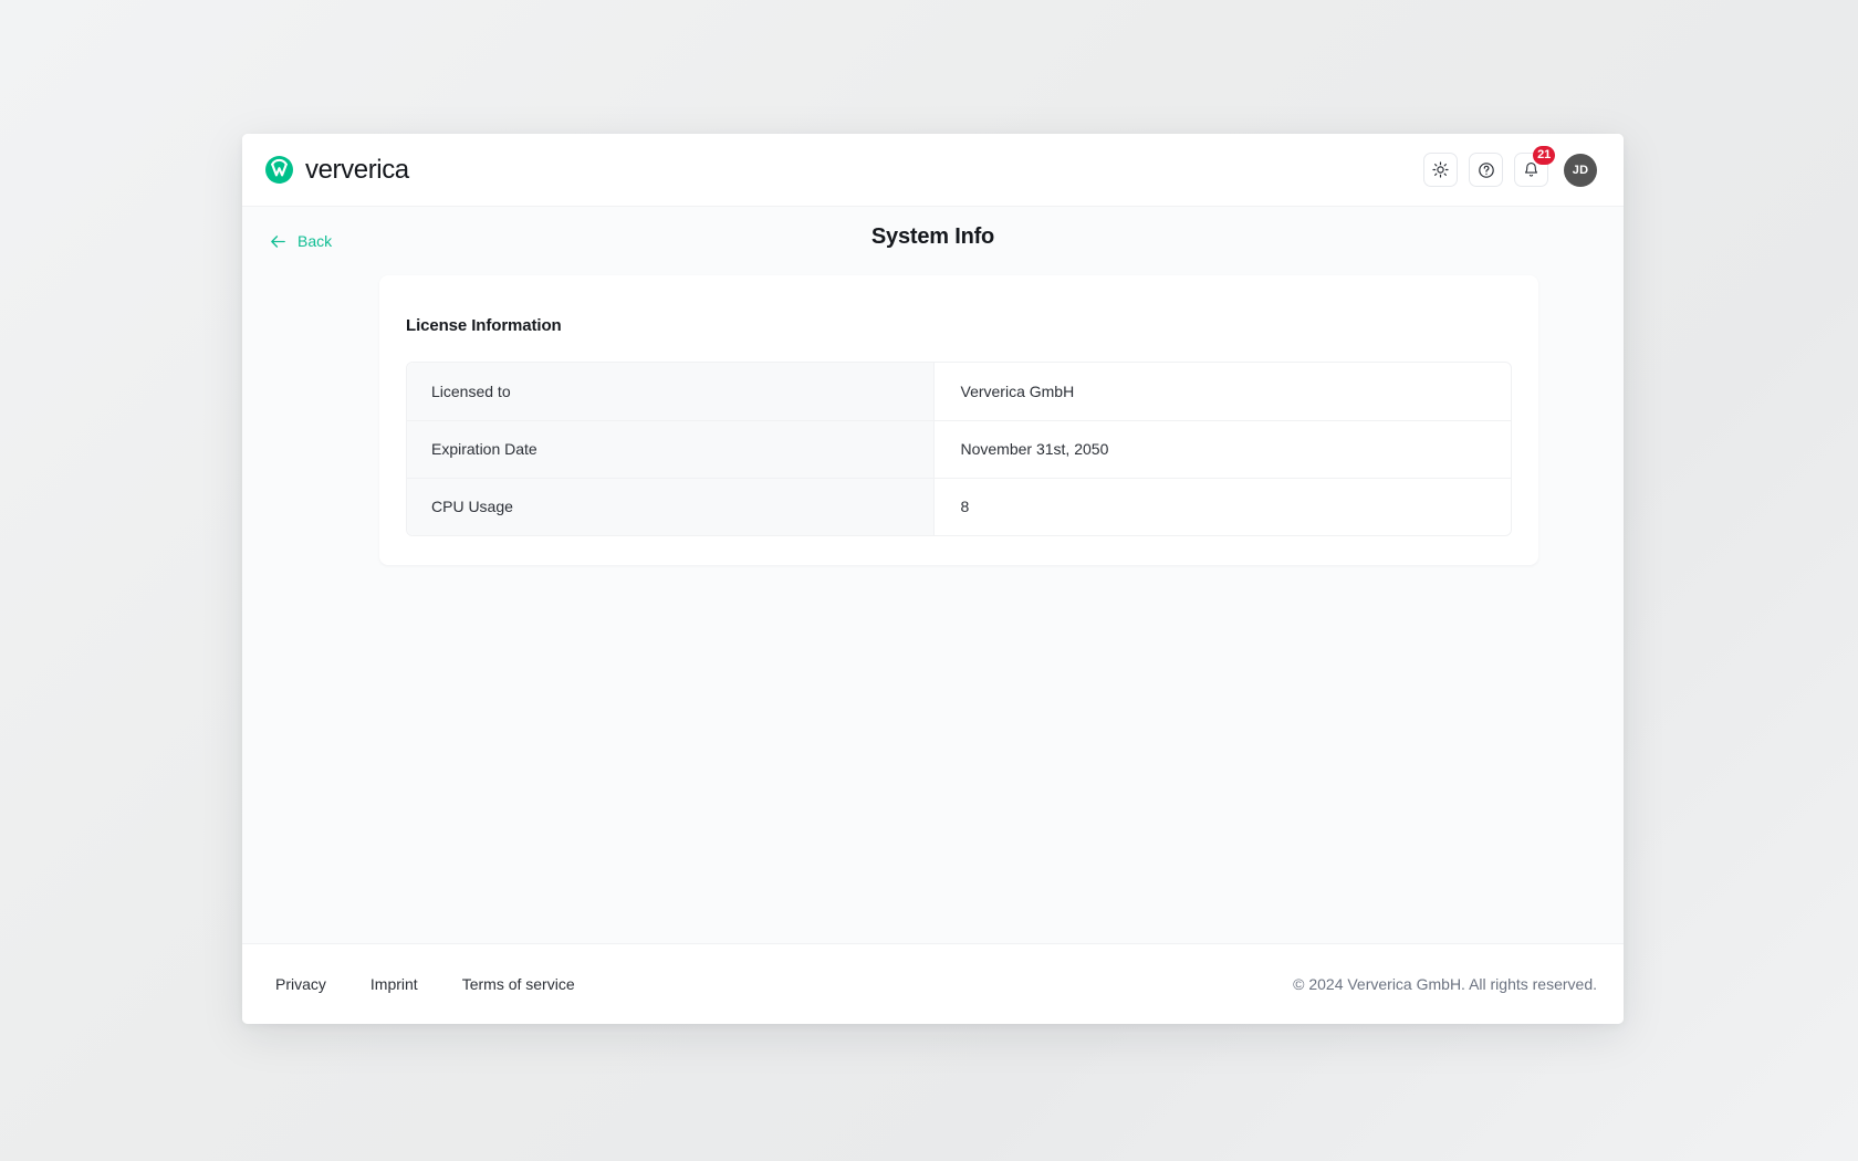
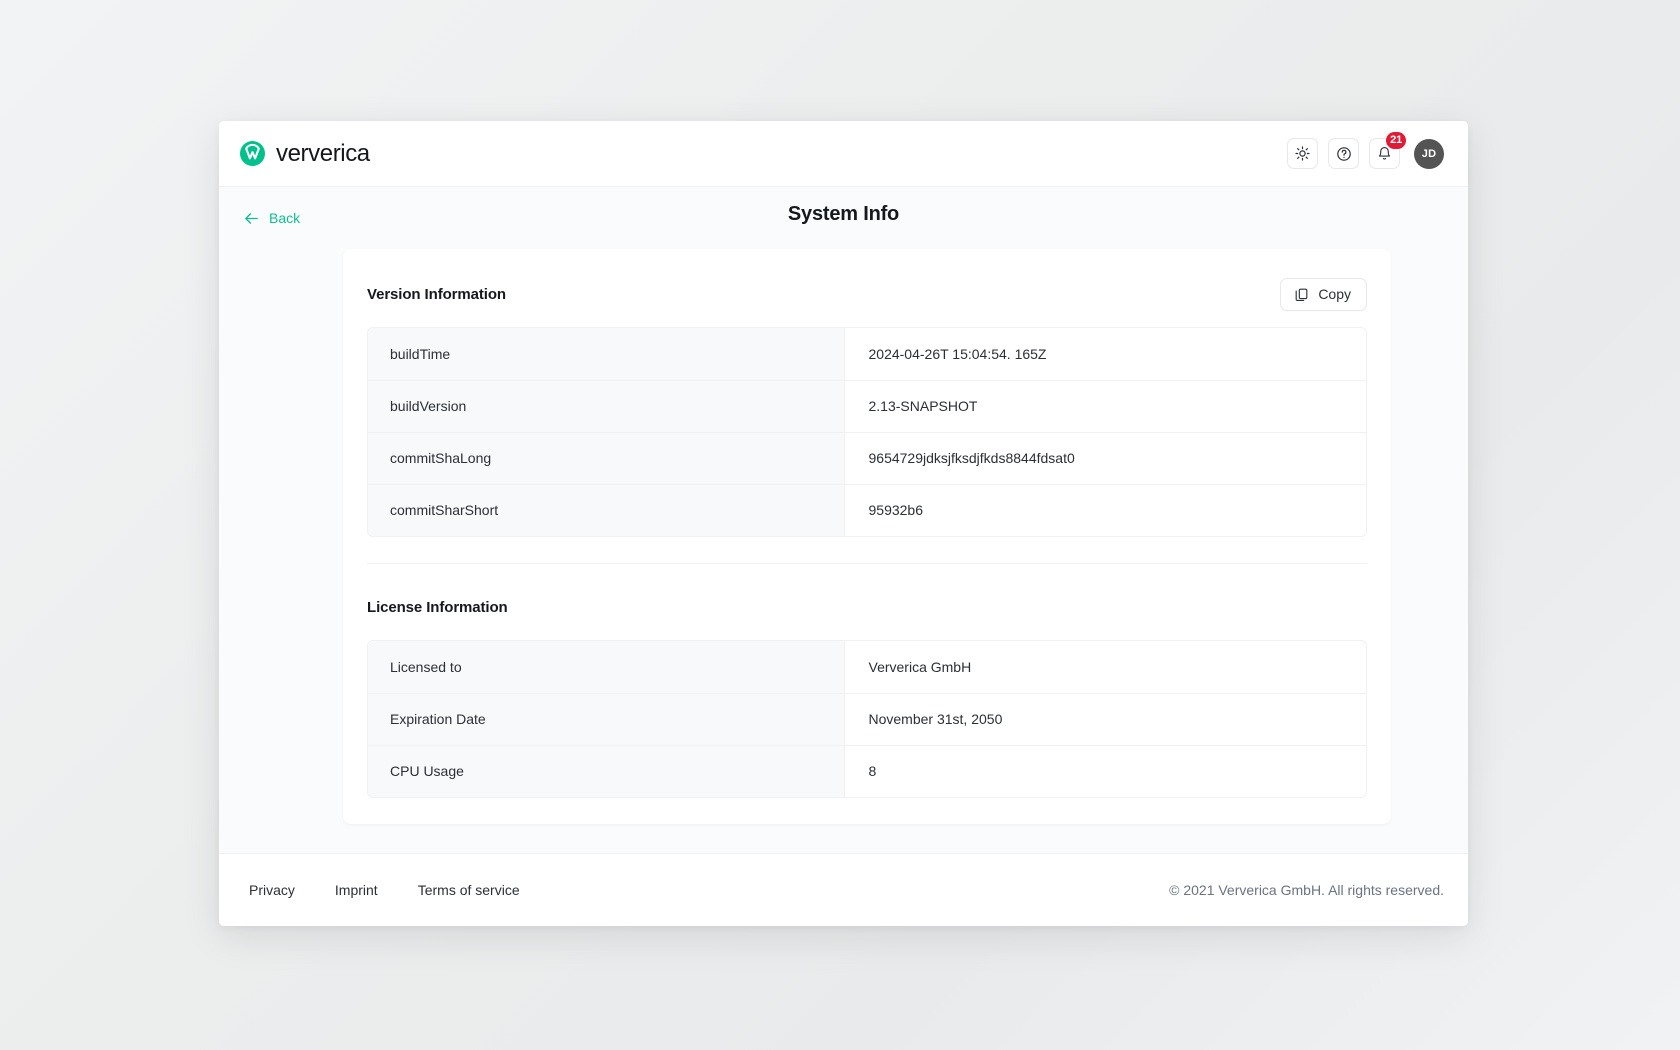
  ververica
  21
  JD
  Back
  System Info
+ Version Information
+ Copy
+ buildTime	2024-04-26T 15:04:54. 165Z
+ buildVersion	2.13-SNAPSHOT
+ commitShaLong	9654729jdksjfksdjfkds8844fdsat0
+ commitSharShort	95932b6
  License Information
  Licensed to	Ververica GmbH
  Expiration Date	November 31st, 2050
  CPU Usage	8
  Privacy
  Imprint
  Terms of service
- © 2024 Ververica GmbH. All rights reserved.
+ © 2021 Ververica GmbH. All rights reserved.
